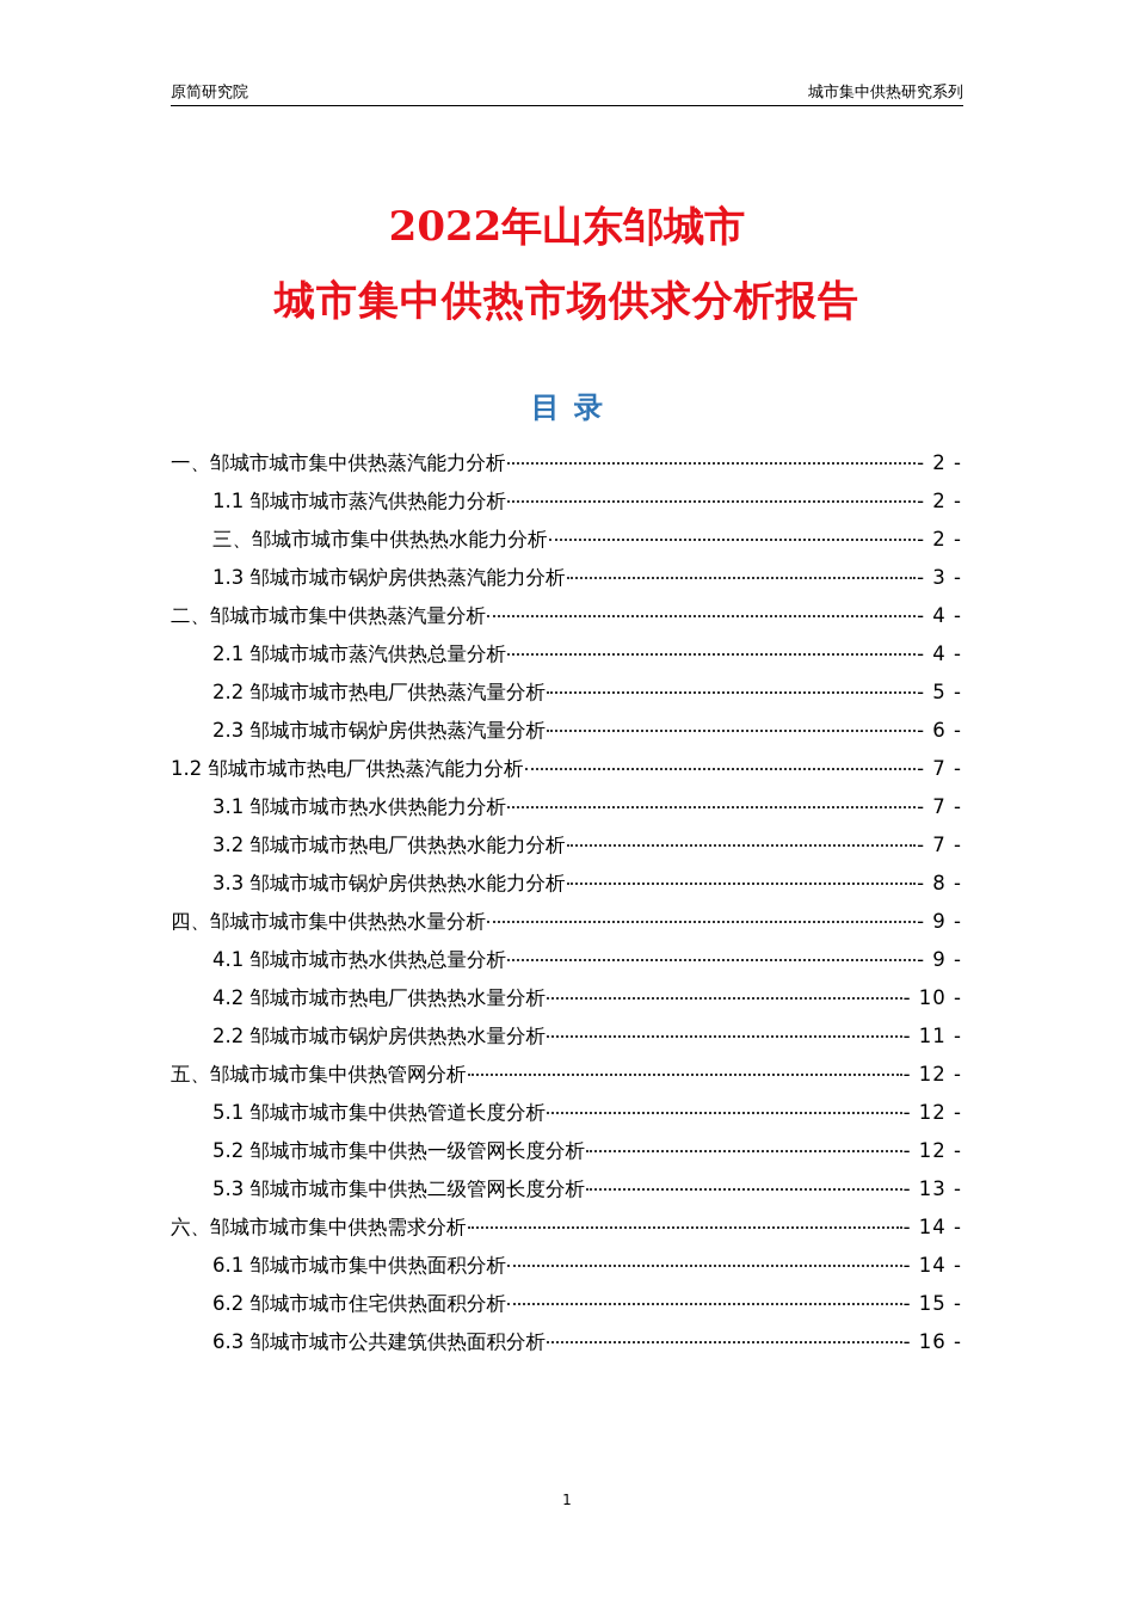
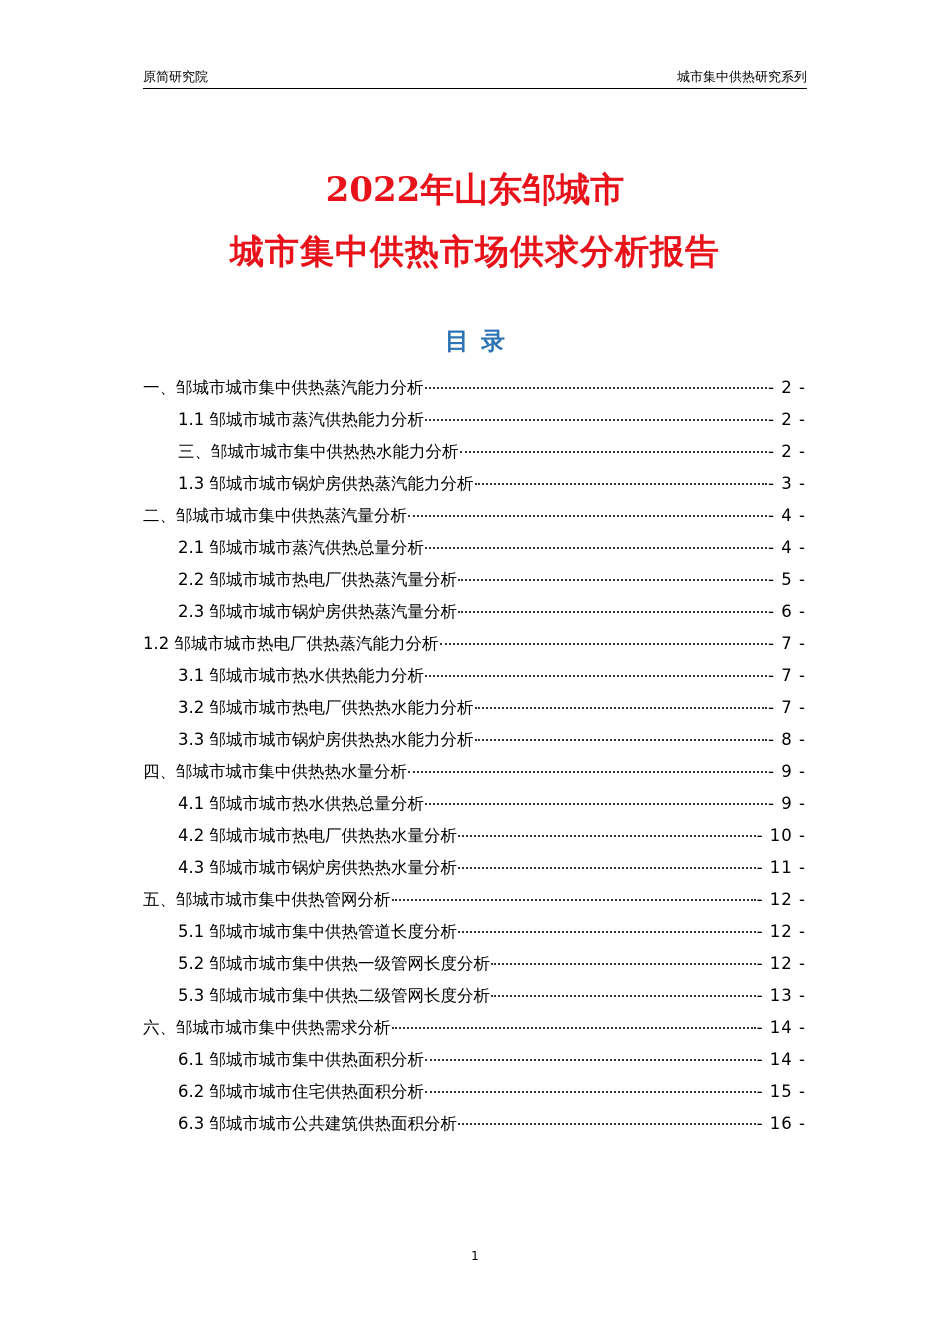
  原简研究院
  城市集中供热研究系列
  2022年山东邹城市
  城市集中供热市场供求分析报告
  目录
  一、邹城市城市集中供热蒸汽能力分析
  - 2 -
  1.1 邹城市城市蒸汽供热能力分析
  - 2 -
  三、邹城市城市集中供热热水能力分析
  - 2 -
  1.3 邹城市城市锅炉房供热蒸汽能力分析
  - 3 -
  二、邹城市城市集中供热蒸汽量分析
  - 4 -
  2.1 邹城市城市蒸汽供热总量分析
  - 4 -
  2.2 邹城市城市热电厂供热蒸汽量分析
  - 5 -
  2.3 邹城市城市锅炉房供热蒸汽量分析
  - 6 -
  1.2 邹城市城市热电厂供热蒸汽能力分析
  - 7 -
  3.1 邹城市城市热水供热能力分析
  - 7 -
  3.2 邹城市城市热电厂供热热水能力分析
  - 7 -
  3.3 邹城市城市锅炉房供热热水能力分析
  - 8 -
  四、邹城市城市集中供热热水量分析
  - 9 -
  4.1 邹城市城市热水供热总量分析
  - 9 -
  4.2 邹城市城市热电厂供热热水量分析
  - 10 -
- 2.2 邹城市城市锅炉房供热热水量分析
+ 4.3 邹城市城市锅炉房供热热水量分析
  - 11 -
  五、邹城市城市集中供热管网分析
  - 12 -
  5.1 邹城市城市集中供热管道长度分析
  - 12 -
  5.2 邹城市城市集中供热一级管网长度分析
  - 12 -
  5.3 邹城市城市集中供热二级管网长度分析
  - 13 -
  六、邹城市城市集中供热需求分析
  - 14 -
  6.1 邹城市城市集中供热面积分析
  - 14 -
  6.2 邹城市城市住宅供热面积分析
  - 15 -
  6.3 邹城市城市公共建筑供热面积分析
  - 16 -
  1
